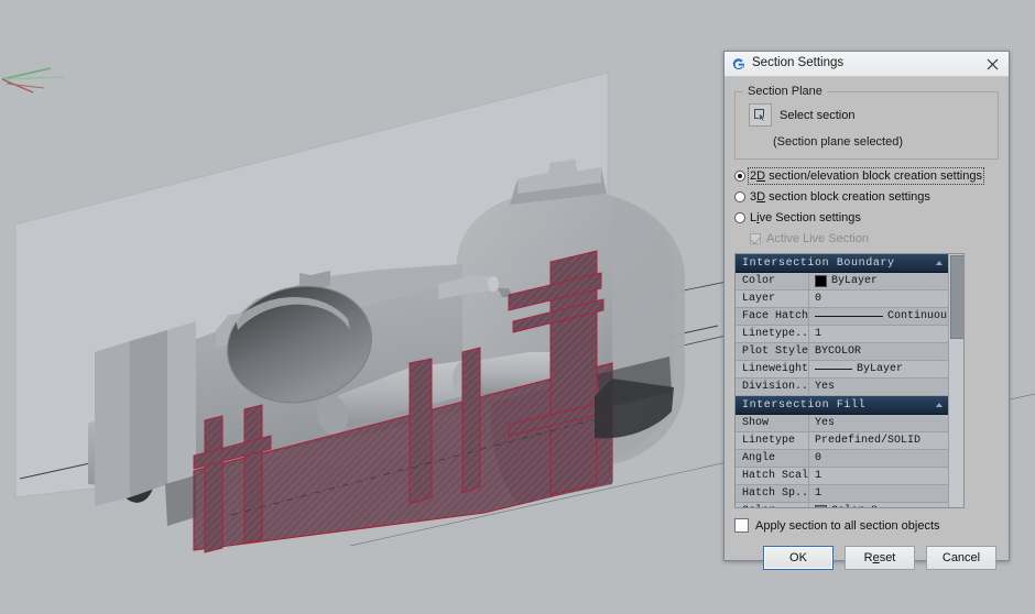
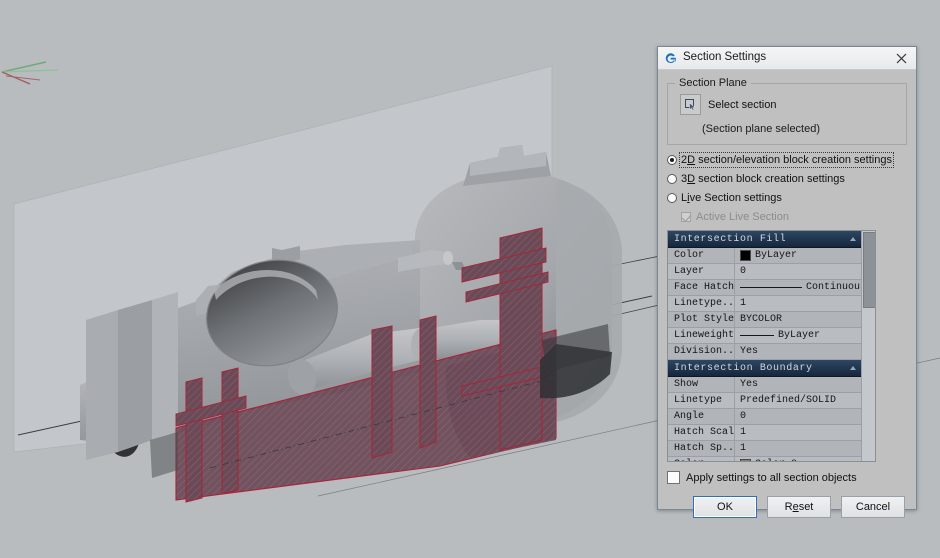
  Section Settings
  Section Plane
  Select section
  (Section plane selected)
  2D section/elevation block creation settings
  3D section block creation settings
  Live Section settings
  Active Live Section
- Intersection Boundary
+ Intersection Fill
  Color
  ByLayer
  Layer
  0
  Face Hatch
  Continuou
  Linetype..
  1
  Plot Style
  BYCOLOR
  Lineweight
  ByLayer
  Division..
  Yes
- Intersection Fill
+ Intersection Boundary
  Show
  Yes
  Linetype
  Predefined/SOLID
  Angle
  0
  Hatch Scal
  1
  Hatch Sp..
  1
- Apply section to all section objects
+ Apply settings to all section objects
  OK
  Reset
  Cancel
